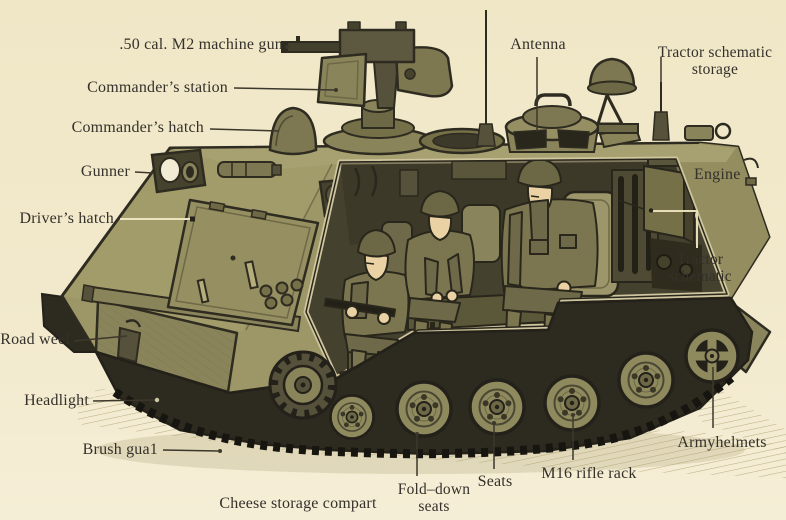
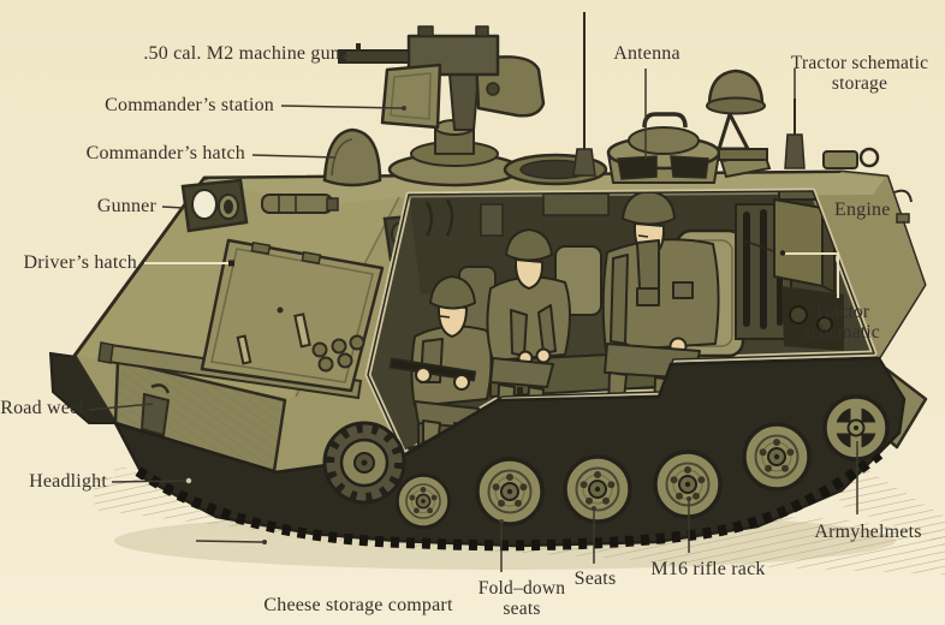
  .50 cal. M2 machine gun
  Commander’s station
  Commander’s hatch
  Gunner
  Driver’s hatch
  Road weel
  Headlight
- Brush gua1
  Cheese storage compart
  Fold–down
  seats
  Seats
  M16 rifle rack
  Armyhelmets
  Antenna
  Tractor schematic
  storage
  Engine
  Tractor
  schematic
